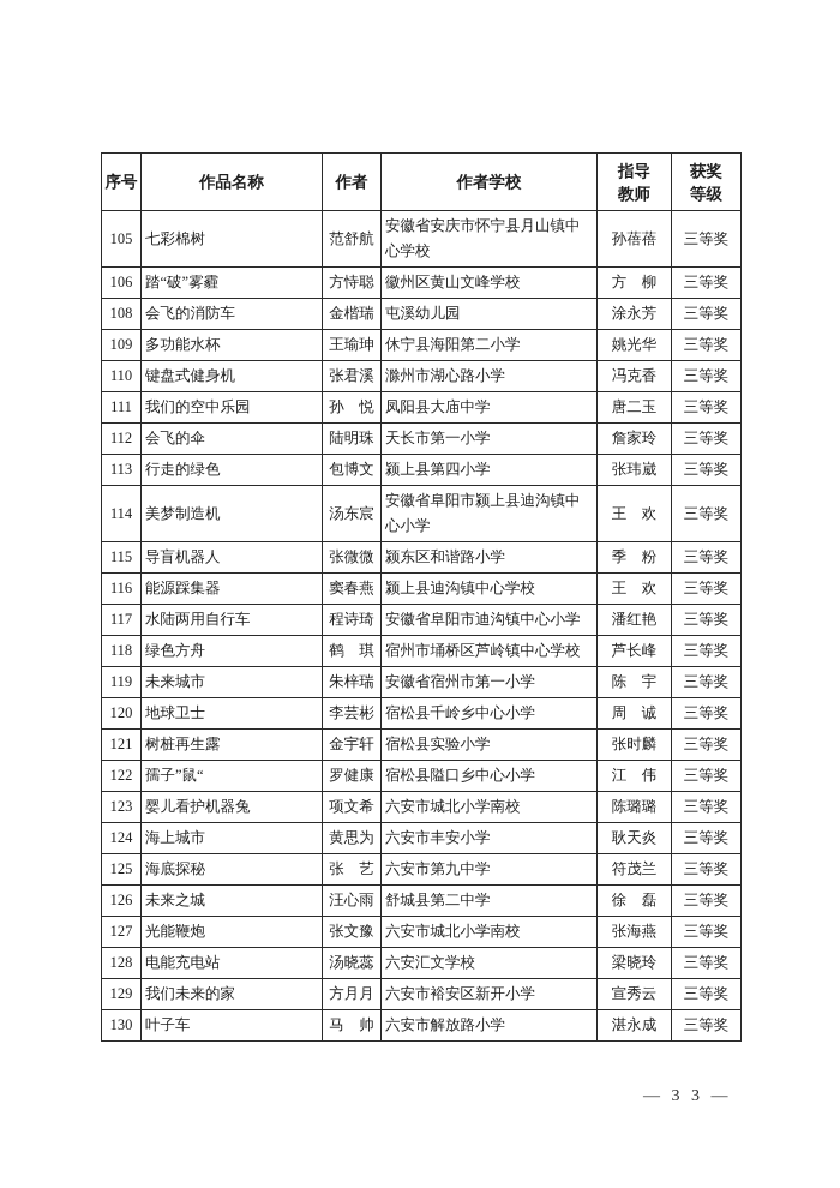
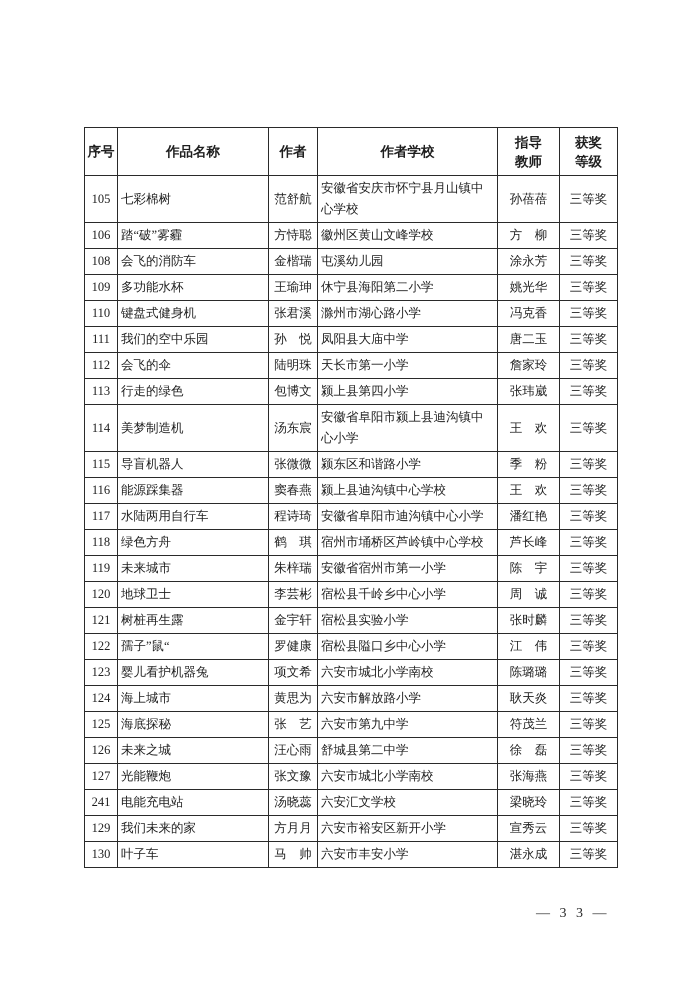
  序号	作品名称	作者	作者学校	指导 教师	获奖 等级
  105	七彩棉树	范舒航	安徽省安庆市怀宁县月山镇中心学校	孙蓓蓓	三等奖
  106	踏“破”雾霾	方恃聪	徽州区黄山文峰学校	方 柳	三等奖
  108	会飞的消防车	金楷瑞	屯溪幼儿园	涂永芳	三等奖
  109	多功能水杯	王瑜珅	休宁县海阳第二小学	姚光华	三等奖
  110	键盘式健身机	张君溪	滁州市湖心路小学	冯克香	三等奖
  111	我们的空中乐园	孙 悦	凤阳县大庙中学	唐二玉	三等奖
  112	会飞的伞	陆明珠	天长市第一小学	詹家玲	三等奖
  113	行走的绿色	包博文	颍上县第四小学	张玮崴	三等奖
  114	美梦制造机	汤东宸	安徽省阜阳市颍上县迪沟镇中心小学	王 欢	三等奖
  115	导盲机器人	张微微	颍东区和谐路小学	季 粉	三等奖
  116	能源踩集器	窦春燕	颍上县迪沟镇中心学校	王 欢	三等奖
  117	水陆两用自行车	程诗琦	安徽省阜阳市迪沟镇中心小学	潘红艳	三等奖
  118	绿色方舟	鹤 琪	宿州市埇桥区芦岭镇中心学校	芦长峰	三等奖
  119	未来城市	朱梓瑞	安徽省宿州市第一小学	陈 宇	三等奖
  120	地球卫士	李芸彬	宿松县千岭乡中心小学	周 诚	三等奖
  121	树桩再生露	金宇轩	宿松县实验小学	张时麟	三等奖
  122	孺子”鼠“	罗健康	宿松县隘口乡中心小学	江 伟	三等奖
  123	婴儿看护机器兔	项文希	六安市城北小学南校	陈璐璐	三等奖
- 124	海上城市	黄思为	六安市丰安小学	耿天炎	三等奖
+ 124	海上城市	黄思为	六安市解放路小学	耿天炎	三等奖
  125	海底探秘	张 艺	六安市第九中学	符茂兰	三等奖
  126	未来之城	汪心雨	舒城县第二中学	徐 磊	三等奖
  127	光能鞭炮	张文豫	六安市城北小学南校	张海燕	三等奖
- 128	电能充电站	汤晓蕊	六安汇文学校	梁晓玲	三等奖
+ 241	电能充电站	汤晓蕊	六安汇文学校	梁晓玲	三等奖
  129	我们未来的家	方月月	六安市裕安区新开小学	宣秀云	三等奖
- 130	叶子车	马 帅	六安市解放路小学	湛永成	三等奖
+ 130	叶子车	马 帅	六安市丰安小学	湛永成	三等奖
  — 3 3 —
